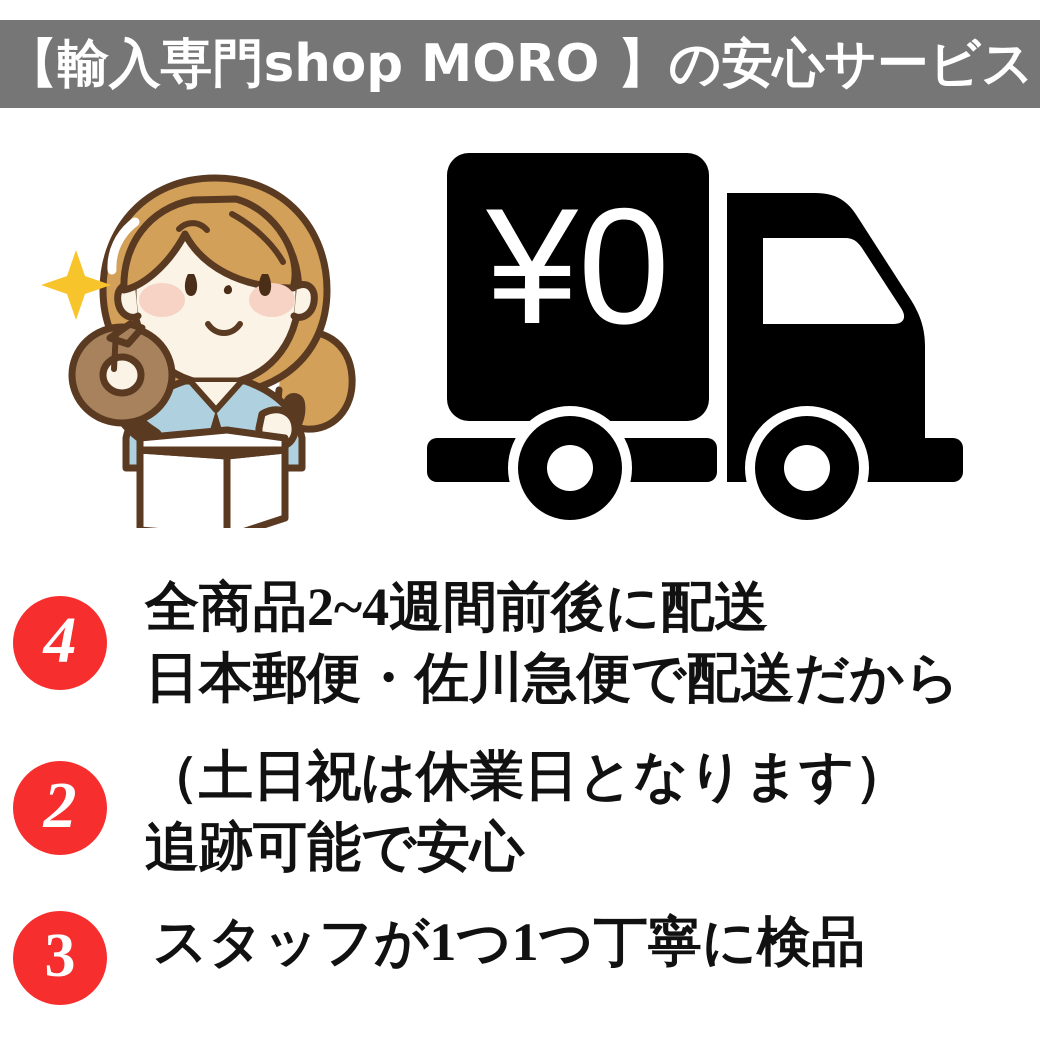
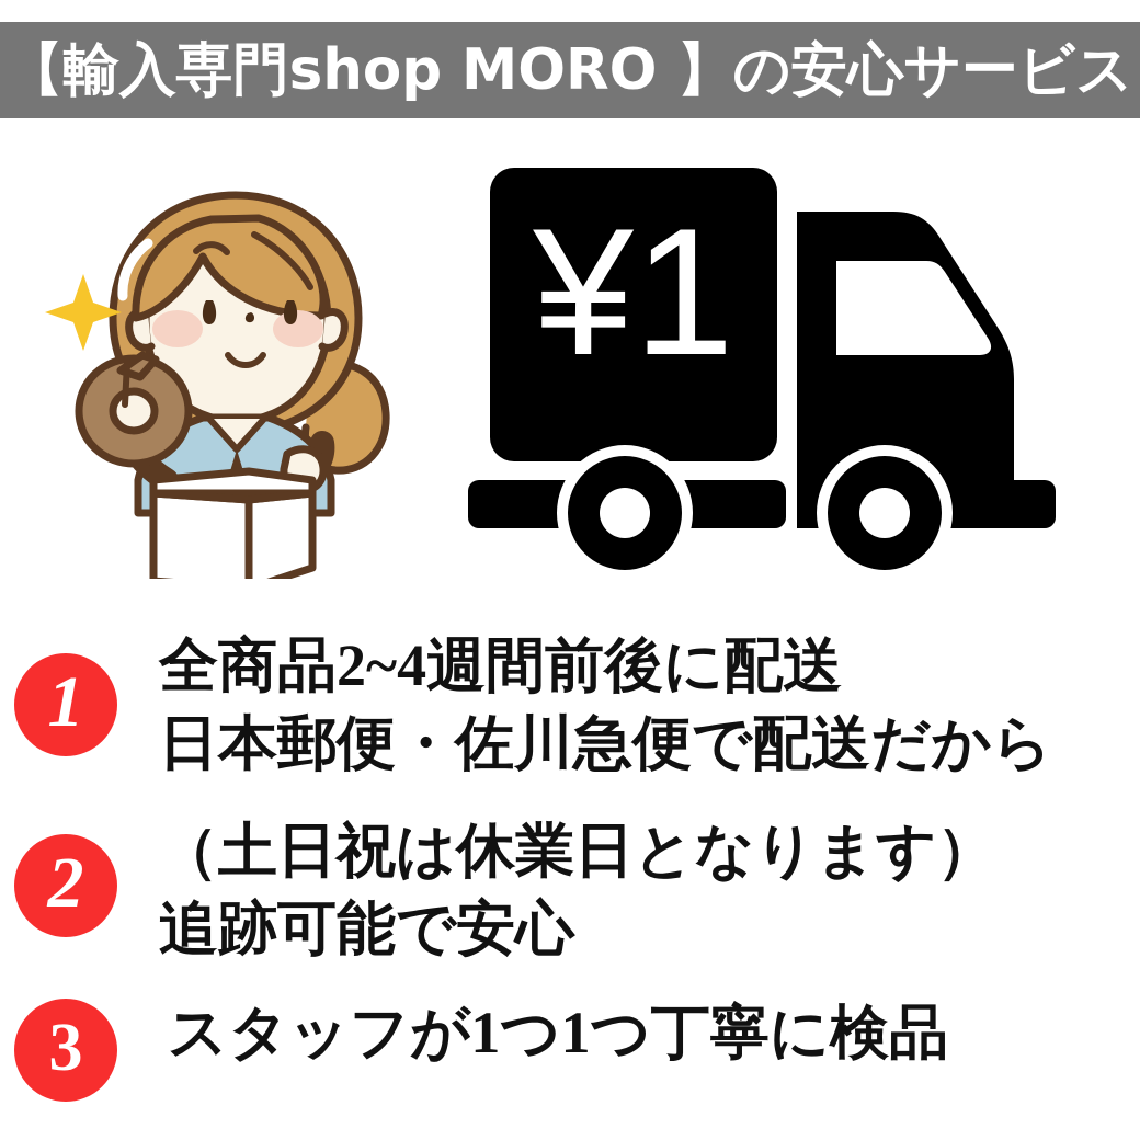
  【輸入専門shop MORO 】の安心サービス
- ¥0
+ ¥1
- 4
+ 1
  全商品2~4週間前後に配送
  日本郵便・佐川急便で配送だから
  2
  （土日祝は休業日となります）
  追跡可能で安心
  3
  スタッフが1つ1つ丁寧に検品
